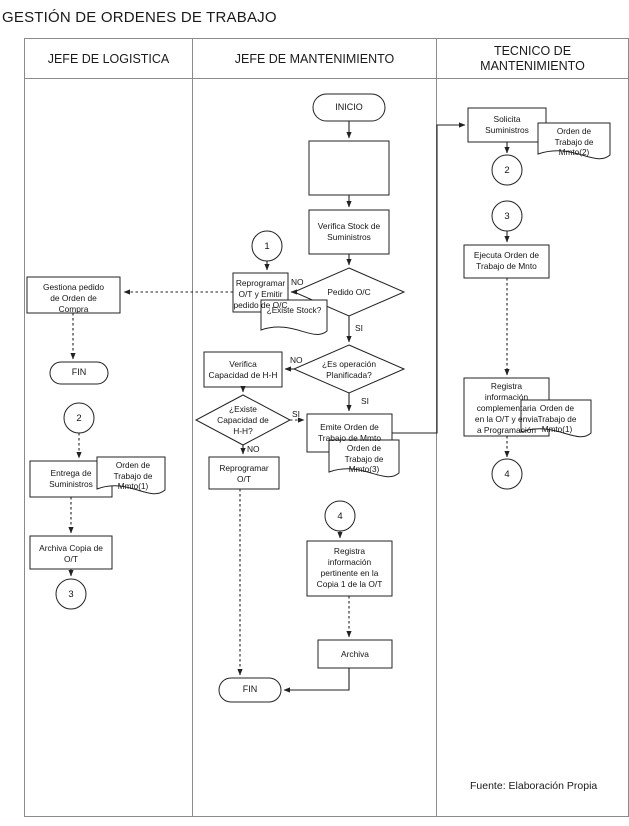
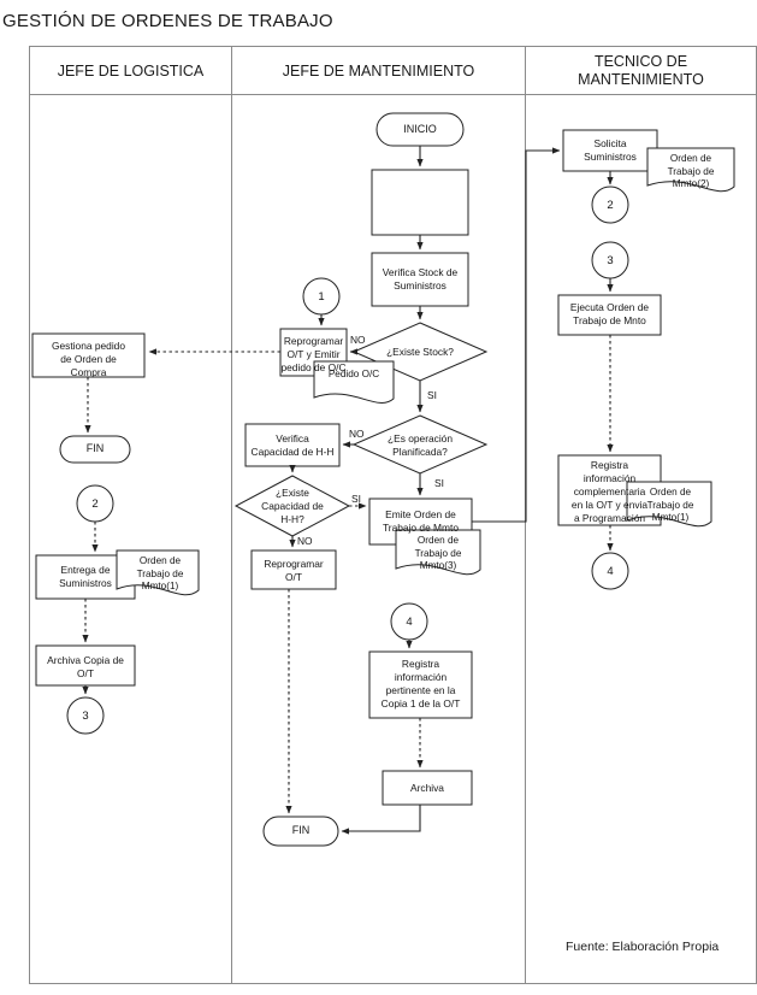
  GESTIÓN DE ORDENES DE TRABAJO
  JEFE DE LOGISTICA
  JEFE DE MANTENIMIENTO
  TECNICO DE
  MANTENIMIENTO
  INICIO
  Verifica Stock de
  Suministros
- Pedido O/C
+ ¿Existe Stock?
  1
  Reprogramar
  O/T y Emitir
  pedido de O/C
- ¿Existe Stock?
+ Pedido O/C
  ¿Es operación
  Planificada?
  Verifica
  Capacidad de H-H
  ¿Existe
  Capacidad de
  H-H?
  Reprogramar
  O/T
  Emite Orden de
  Trabajo de Mmto
  Orden de
  Trabajo de
  Mmto(3)
  4
  Registra
  información
  pertinente en la
  Copia 1 de la O/T
  Archiva
  FIN
  Gestiona pedido
  de Orden de
  Compra
  FIN
  2
  Entrega de
  Suministros
  Orden de
  Trabajo de
  Mmto(1)
  Archiva Copia de
  O/T
  3
  Solicita
  Suministros
  Orden de
  Trabajo de
  Mmto(2)
  2
  3
  Ejecuta Orden de
  Trabajo de Mnto
  Registra
  información
  complementaria
  en la O/T y envia
  a Programación
  Orden de
  Trabajo de
  Mmto(1)
  4
  NO
  SI
  NO
  SI
  SI
  NO
  Fuente: Elaboración Propia
